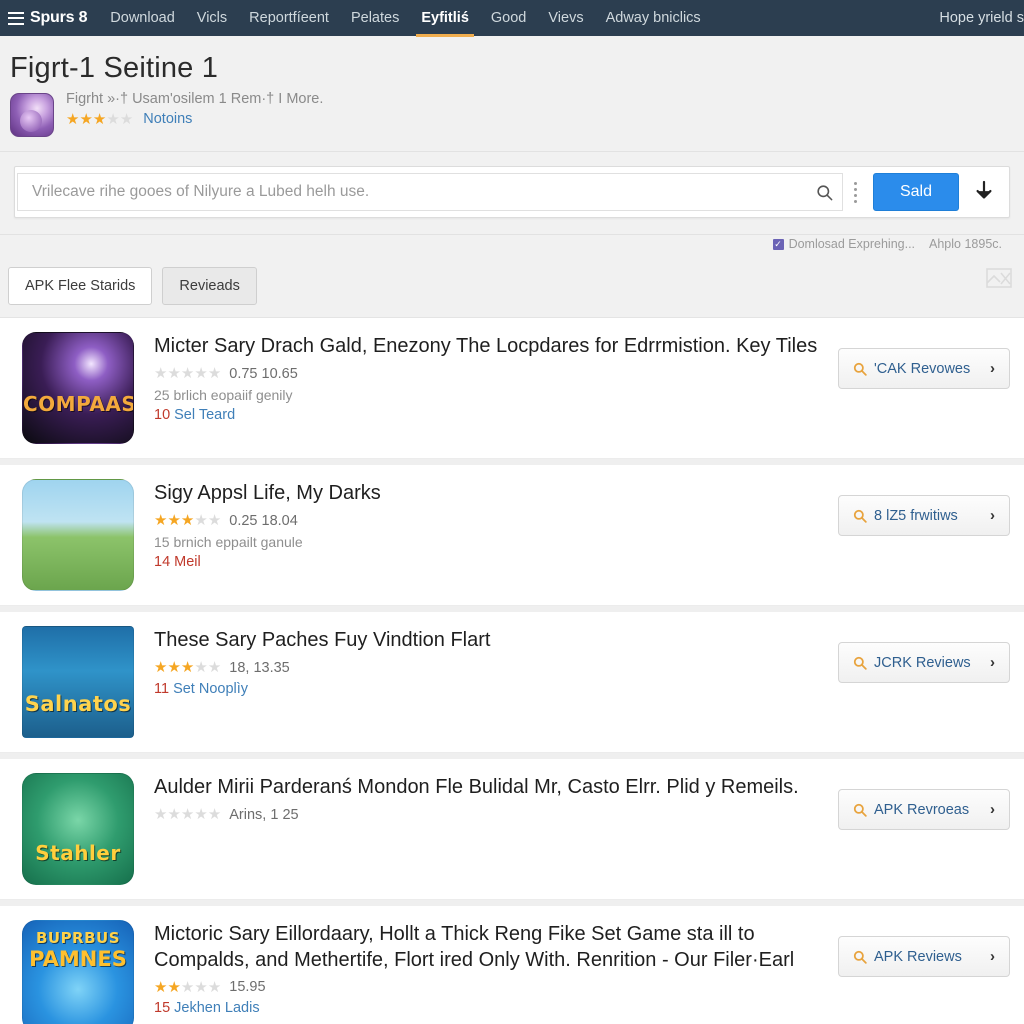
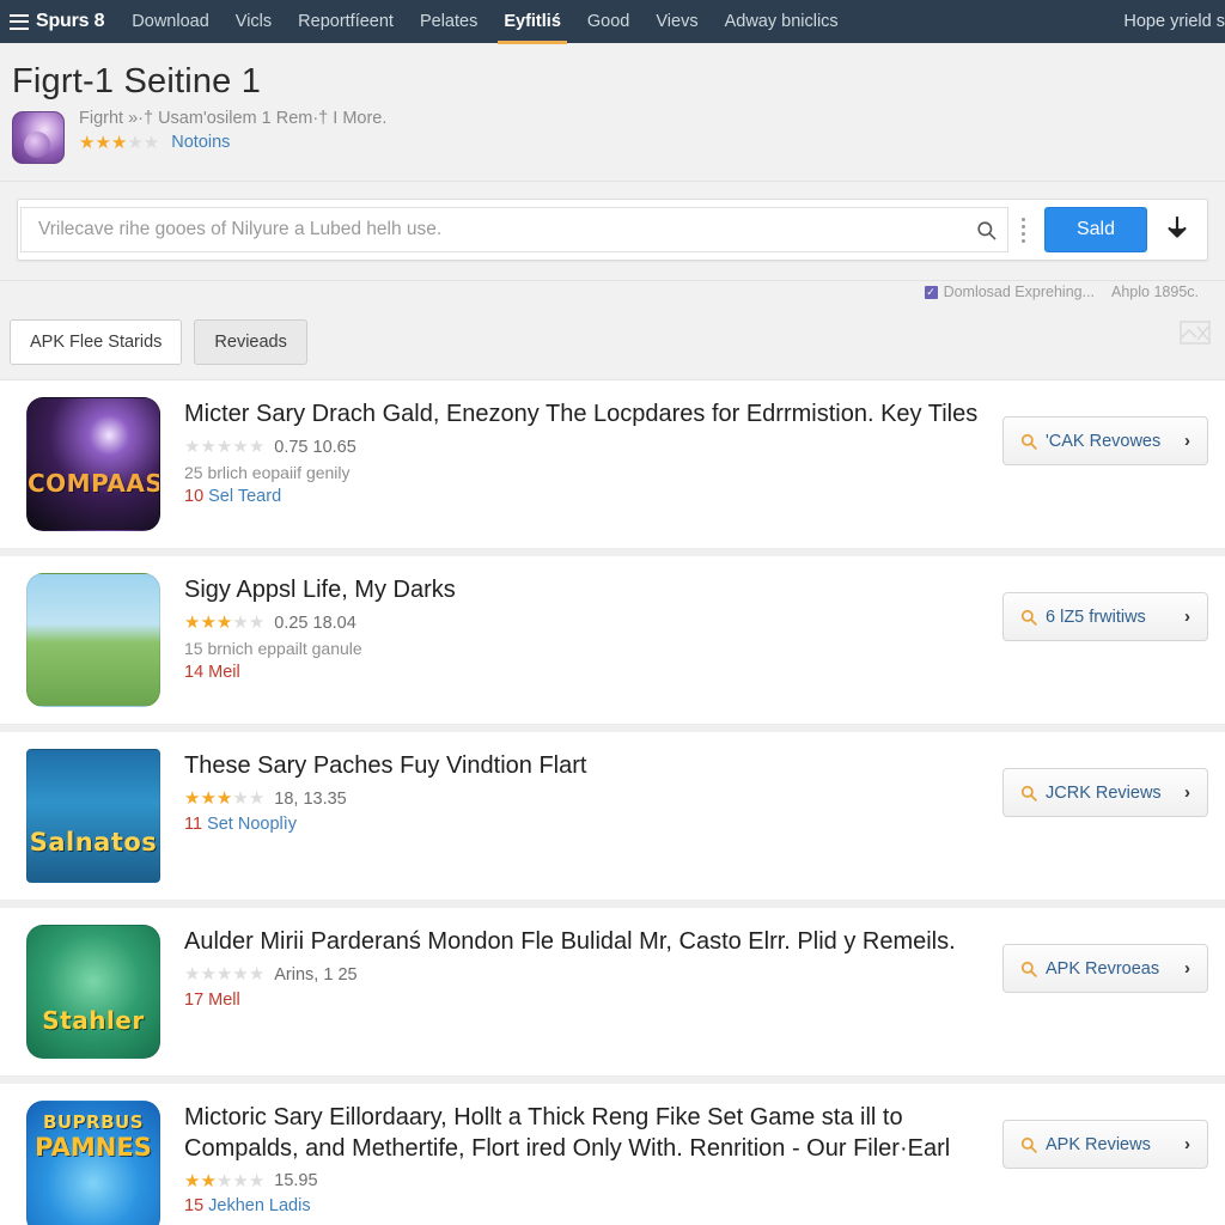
  Spurs 8
  Download
  Vicls
  Reportfíeent
  Pelates
  Eyfitliś
  Good
  Vievs
  Adway bniclics
  Hope yrield s
  Figrt-1 Seitine 1
  Figrht »·† Usam'osilem 1 Rem·† I More.
  Notoins
  Vrilecave rihe gooes of Nilyure a Lubed helh use.
  Sald
  ✓
  Domlosad Exprehing...
  Ahplo 1895c.
  APK Flee Starids
  Revieads
  COMPAAS
  Micter Sary Drach Gald, Enezony The Locpdares for Edrrmistion. Key Tiles
  ★★★★★
  0.75 10.65
  25 brlich eopaiif genily
  10 Sel Teard
  'CAK Revowes
  ›
  Sigy Appsl Life, My Darks
  ★★★★★
  0.25 18.04
  15 brnich eppailt ganule
  14 Meil
- 8 lZ5 frwitiws
+ 6 lZ5 frwitiws
  ›
  Salnatos
  These Sary Paches Fuy Vindtion Flart
  ★★★★★
  18, 13.35
  11 Set Nooplìy
  JCRK Reviews
  ›
  Stahler
  Aulder Mirii Parderanś Mondon Fle Bulidal Mr, Casto Elrr. Plid y Remeils.
  ★★★★★
  Arins, 1 25
+ 17 Mell
  APK Revroeas
  ›
  BUPRBUS
  PAMNES
  Mictoric Sary Eillordaary, Hollt a Thick Reng Fike Set Game sta ill to Compalds, and Methertife, Flort ired Only With. Renrition - Our Filer·Earl
  ★★★★★
  15.95
  15 Jekhen Ladis
  APK Reviews
  ›
